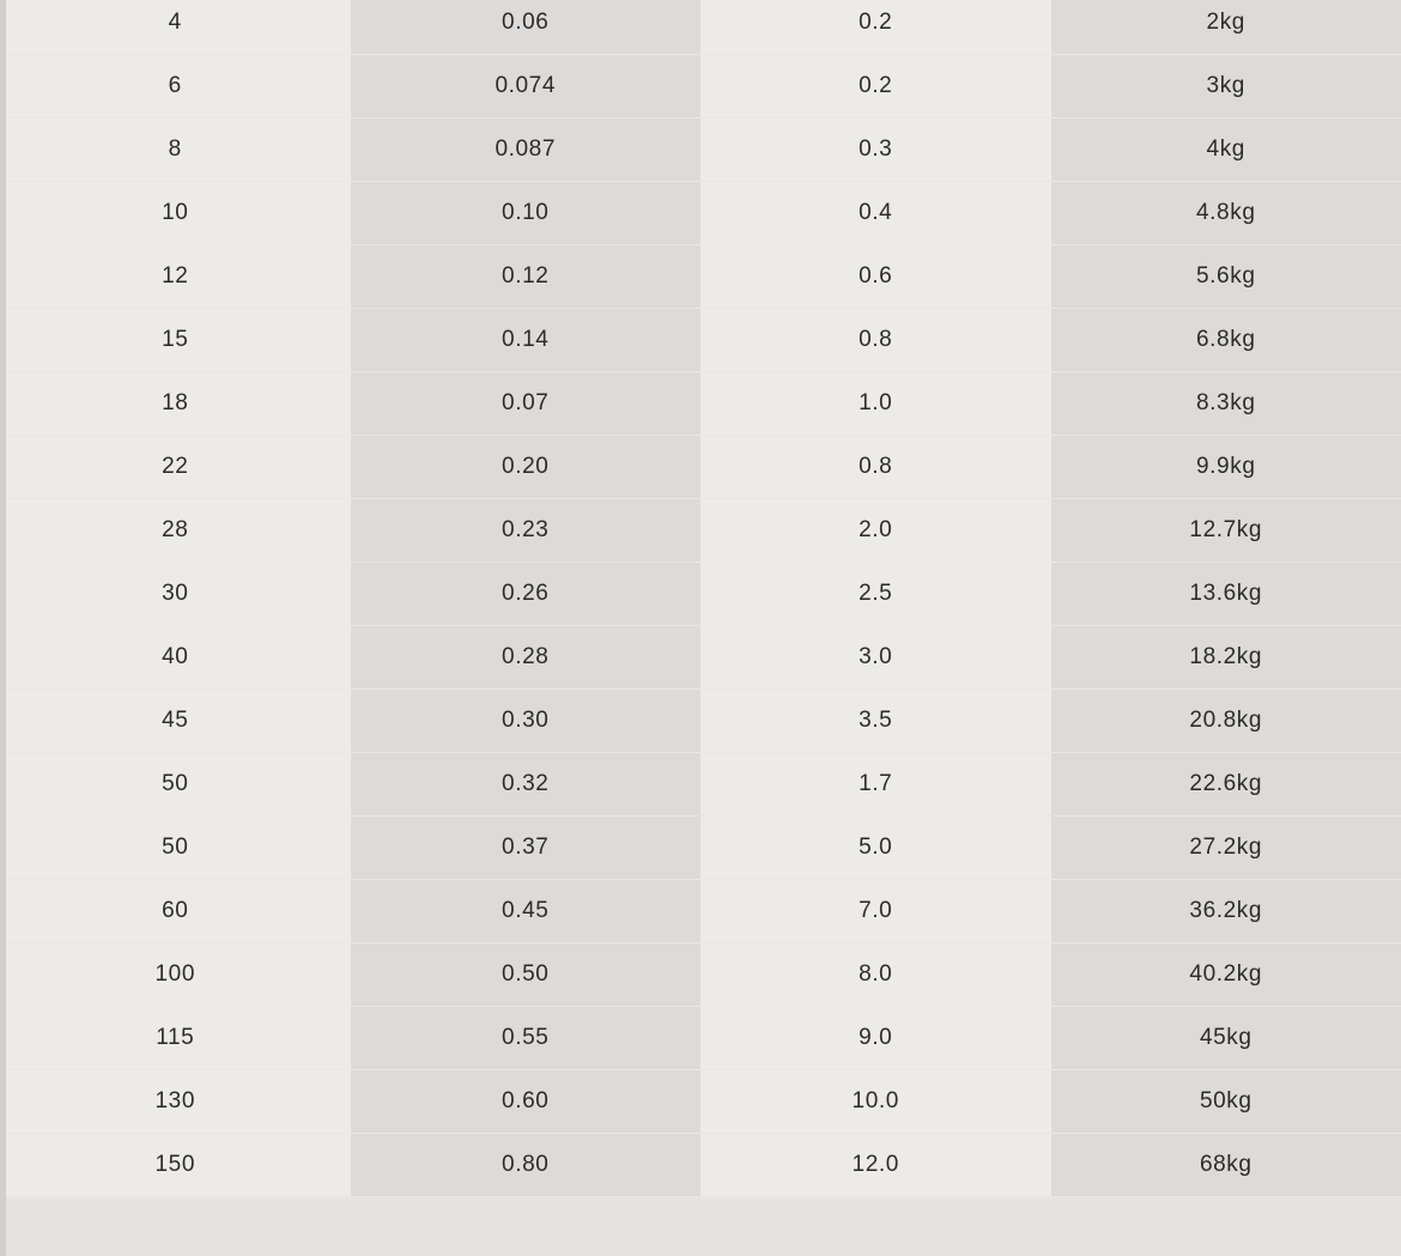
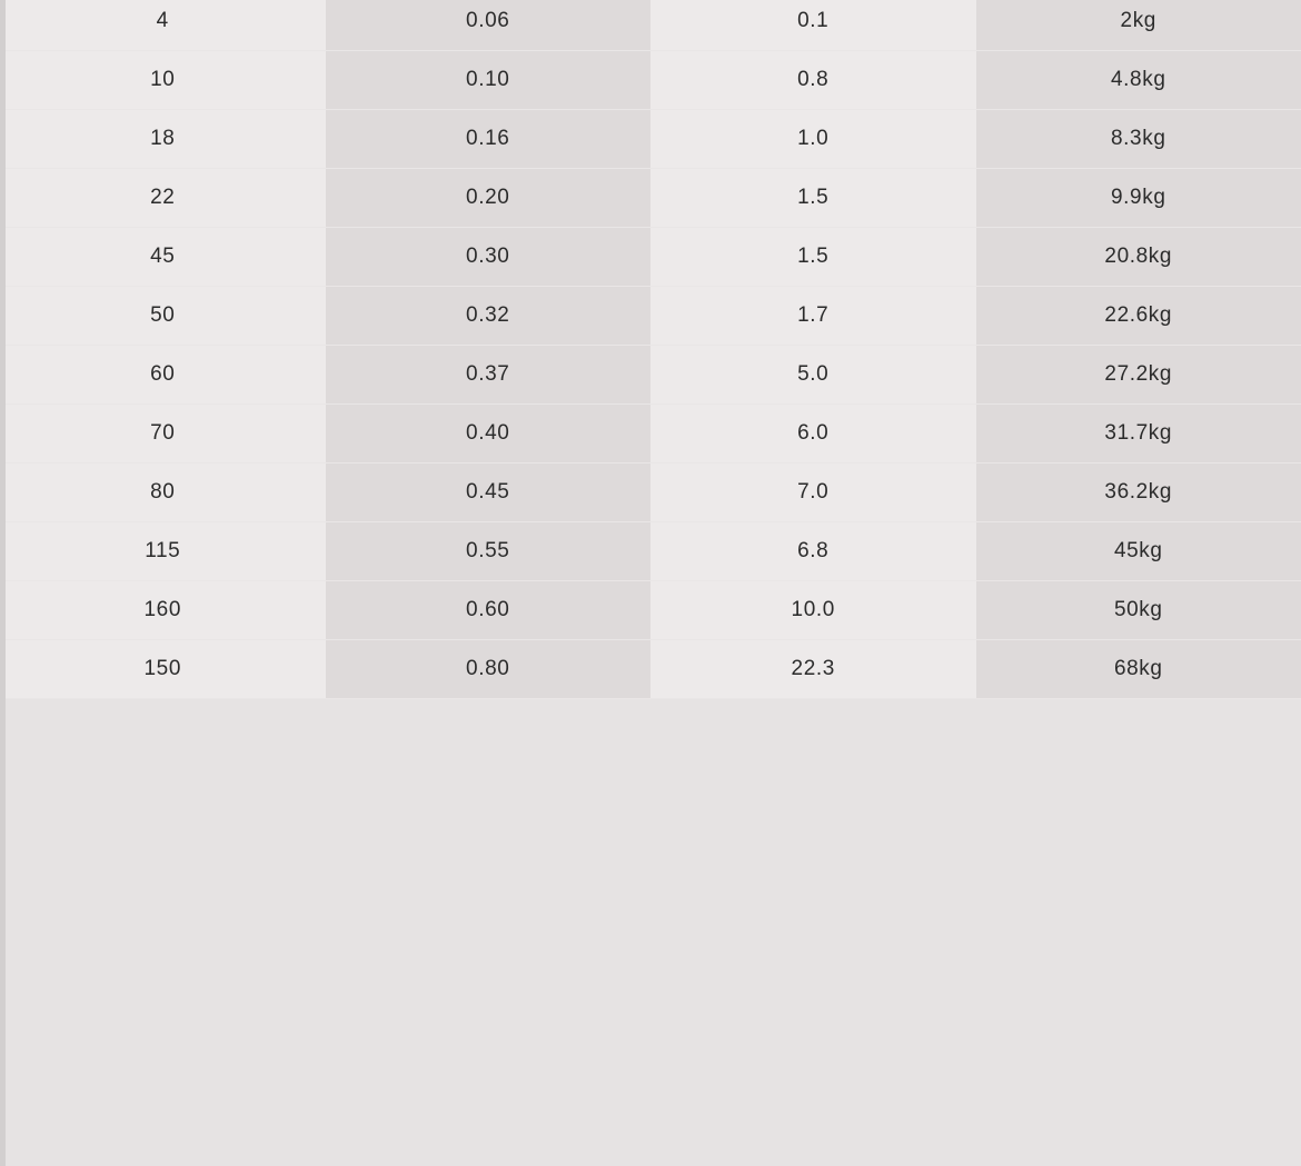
- 4	0.06	0.2	2kg
+ 4	0.06	0.1	2kg
- 6	0.074	0.2	3kg
- 8	0.087	0.3	4kg
- 10	0.10	0.4	4.8kg
+ 10	0.10	0.8	4.8kg
- 12	0.12	0.6	5.6kg
- 15	0.14	0.8	6.8kg
- 18	0.07	1.0	8.3kg
+ 18	0.16	1.0	8.3kg
- 22	0.20	0.8	9.9kg
+ 22	0.20	1.5	9.9kg
- 28	0.23	2.0	12.7kg
- 30	0.26	2.5	13.6kg
- 40	0.28	3.0	18.2kg
- 45	0.30	3.5	20.8kg
+ 45	0.30	1.5	20.8kg
  50	0.32	1.7	22.6kg
- 50	0.37	5.0	27.2kg
+ 60	0.37	5.0	27.2kg
+ 70	0.40	6.0	31.7kg
- 60	0.45	7.0	36.2kg
+ 80	0.45	7.0	36.2kg
- 100	0.50	8.0	40.2kg
- 115	0.55	9.0	45kg
+ 115	0.55	6.8	45kg
- 130	0.60	10.0	50kg
+ 160	0.60	10.0	50kg
- 150	0.80	12.0	68kg
+ 150	0.80	22.3	68kg
